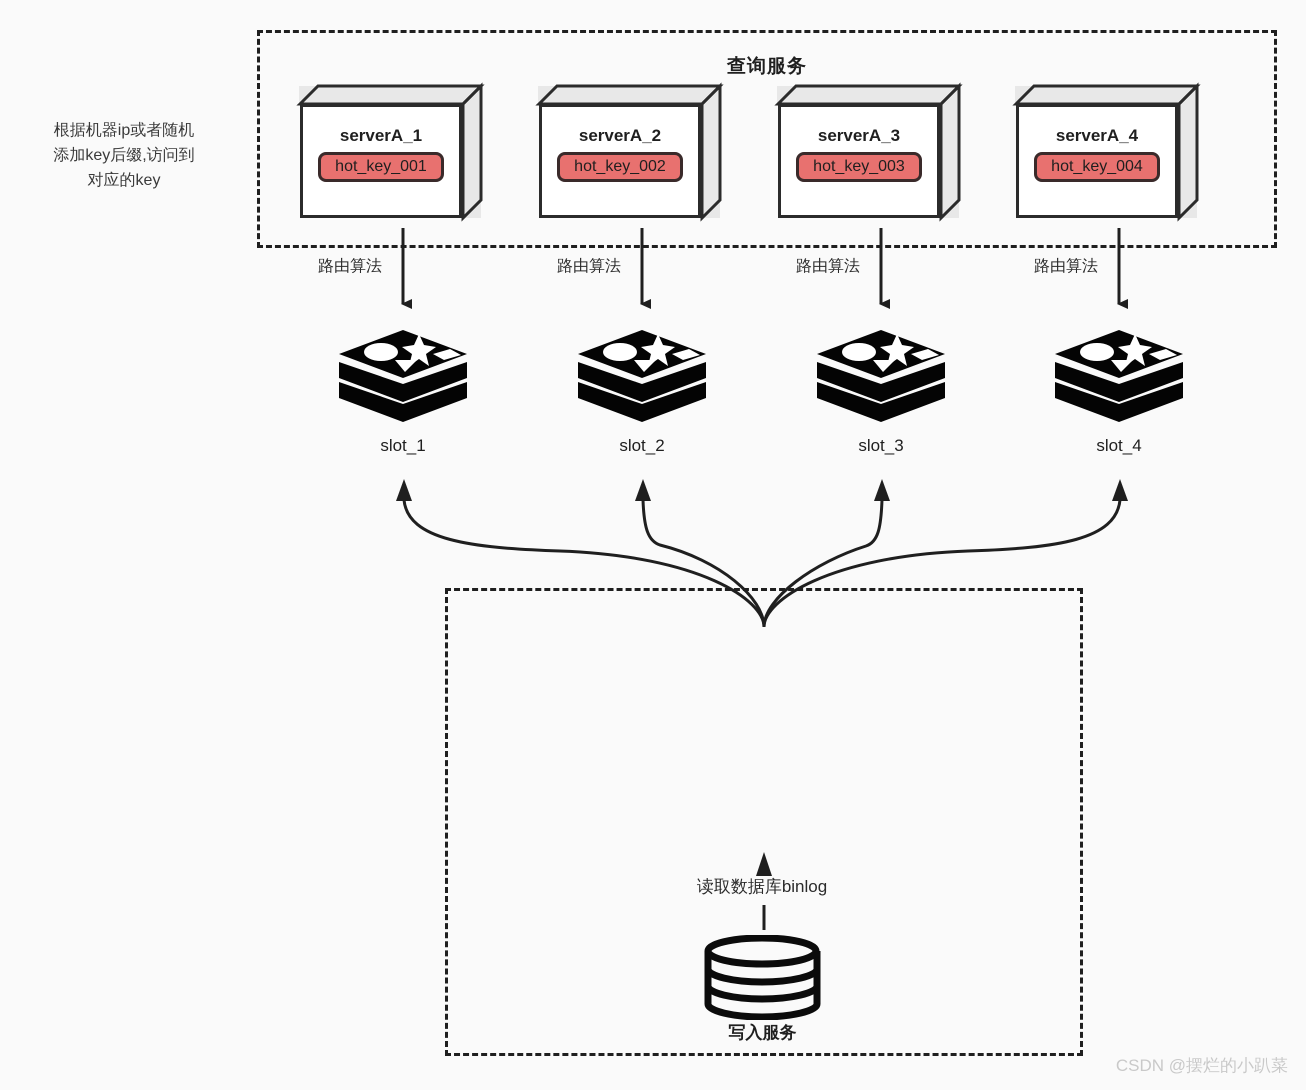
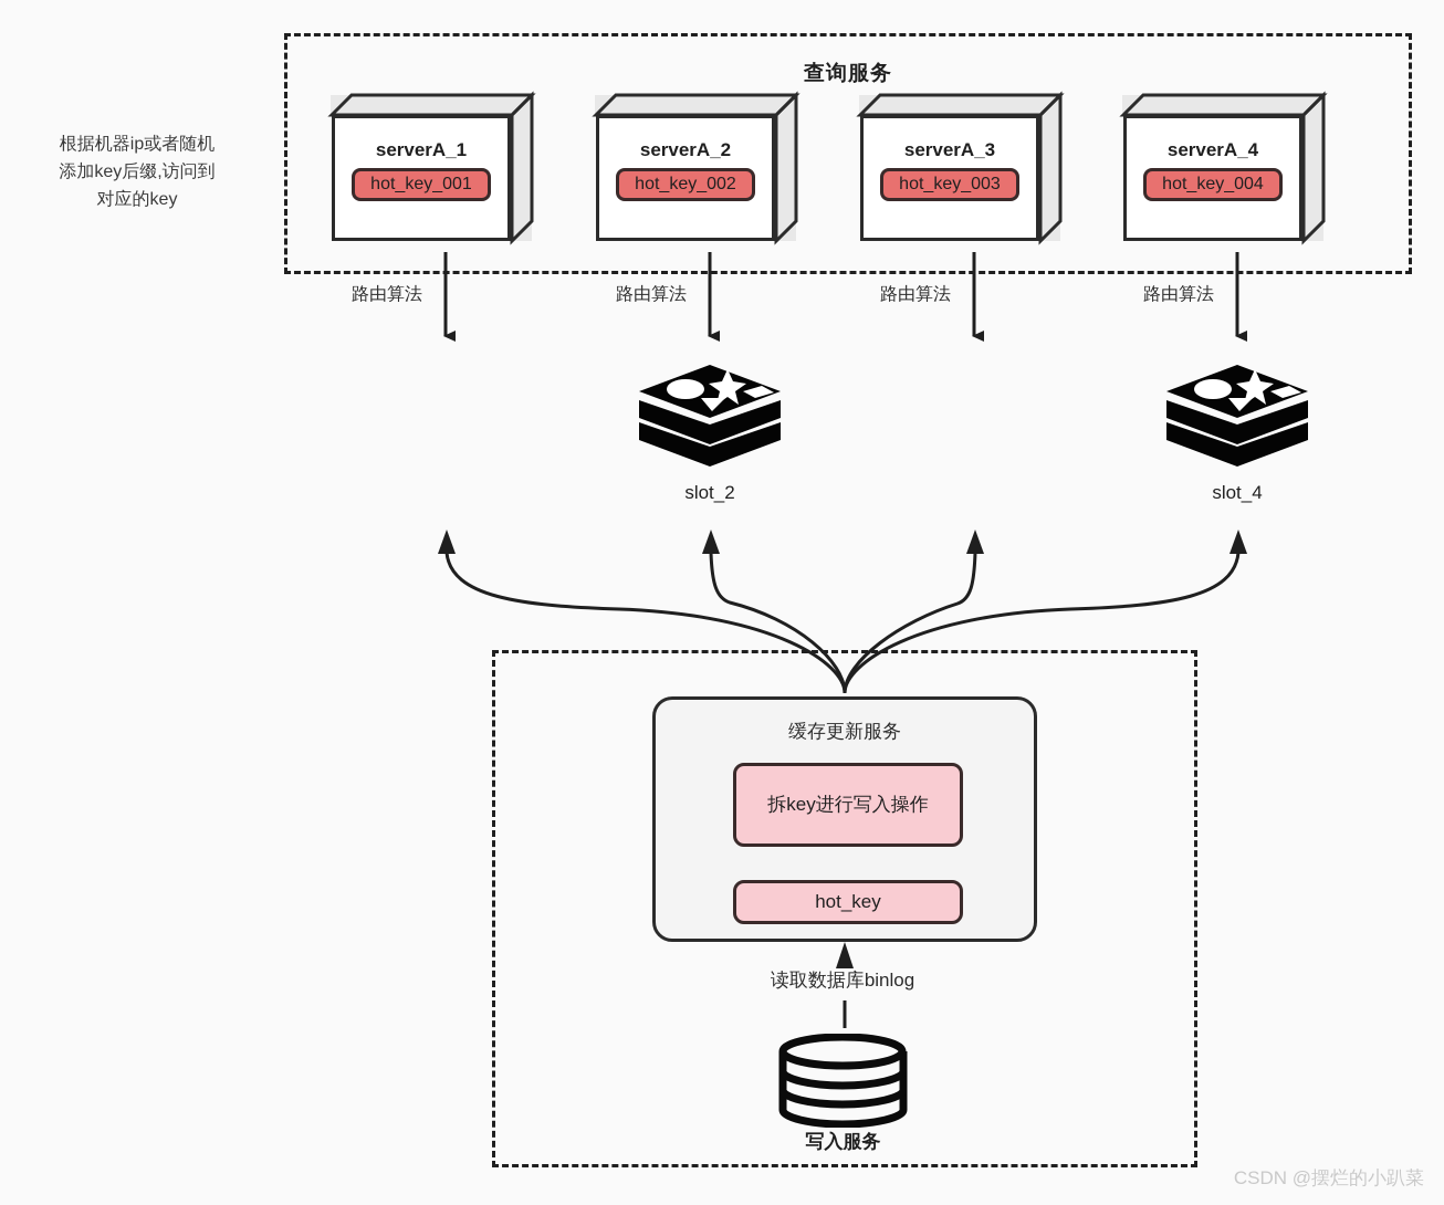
  根据机器ip或者随机
  添加key后缀,访问到
  对应的key
  查询服务
  serverA_1
  hot_key_001
  serverA_2
  hot_key_002
  serverA_3
  hot_key_003
  serverA_4
  hot_key_004
  路由算法
  路由算法
  路由算法
  路由算法
- slot_1
  slot_2
- slot_3
  slot_4
+ 缓存更新服务
+ 拆key进行写入操作
+ hot_key
  读取数据库binlog
  写入服务
  CSDN @摆烂的小趴菜
